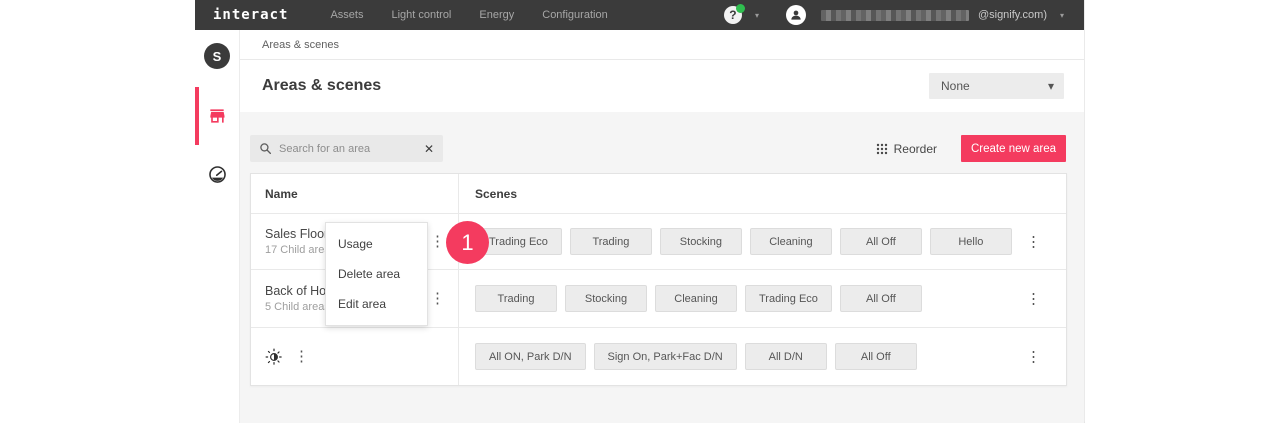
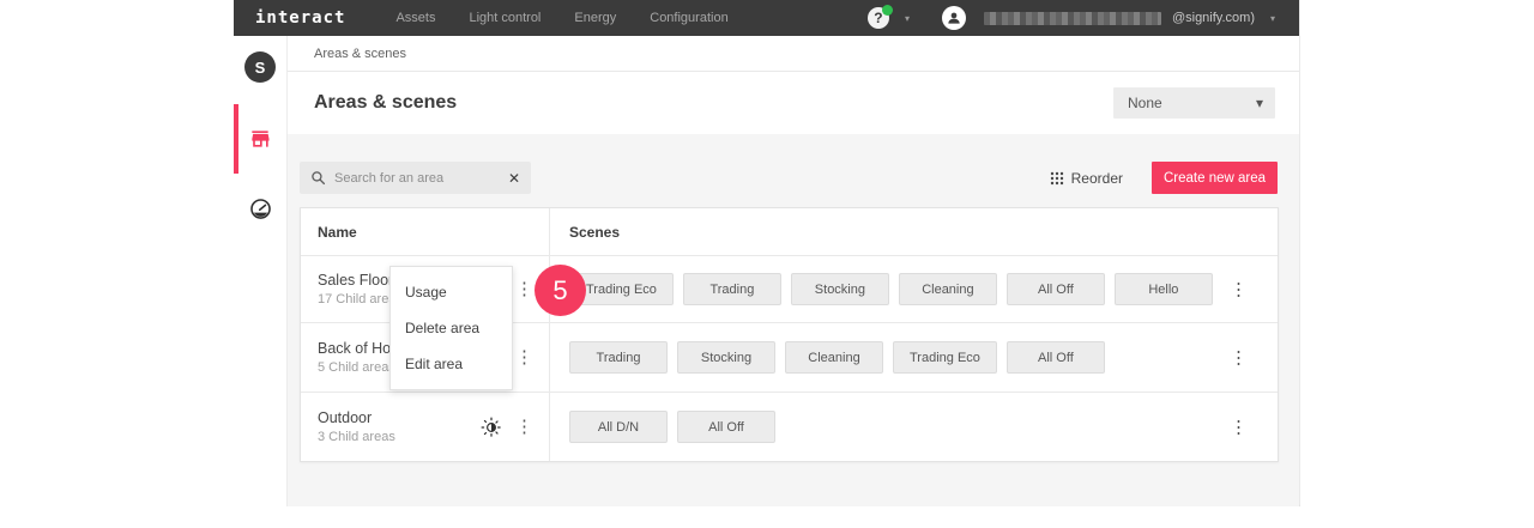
  interact
  Assets
  Light control
  Energy
  Configuration
  ?
  ▾
  @signify.com)
  ▾
  S
  Areas & scenes
  Areas & scenes
  None
  ▾
  Search for an area
  ✕
  Reorder
  Create new area
  Name
  Scenes
  Sales Floo
  17 Child are
  ⋮
  Trading Eco
  Trading
  Stocking
  Cleaning
  All Off
  Hello
  ⋮
  Back of Ho
  5 Child area
  ⋮
  Trading
  Stocking
  Cleaning
  Trading Eco
  All Off
  ⋮
+ Outdoor
+ 3 Child areas
  ⋮
- All ON, Park D/N
- Sign On, Park+Fac D/N
  All D/N
  All Off
  ⋮
  Usage
  Delete area
  Edit area
- 1
+ 5
